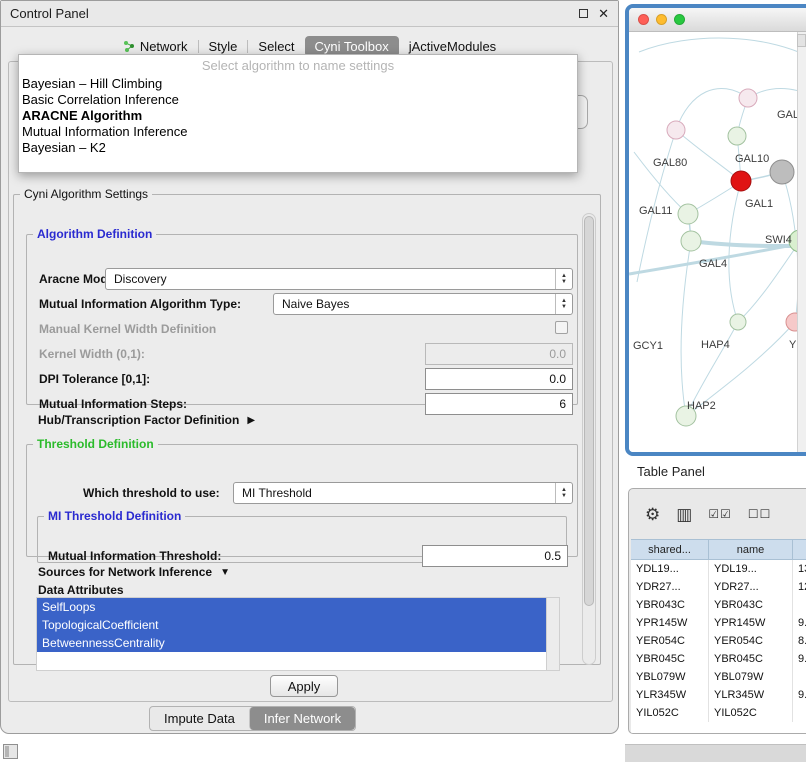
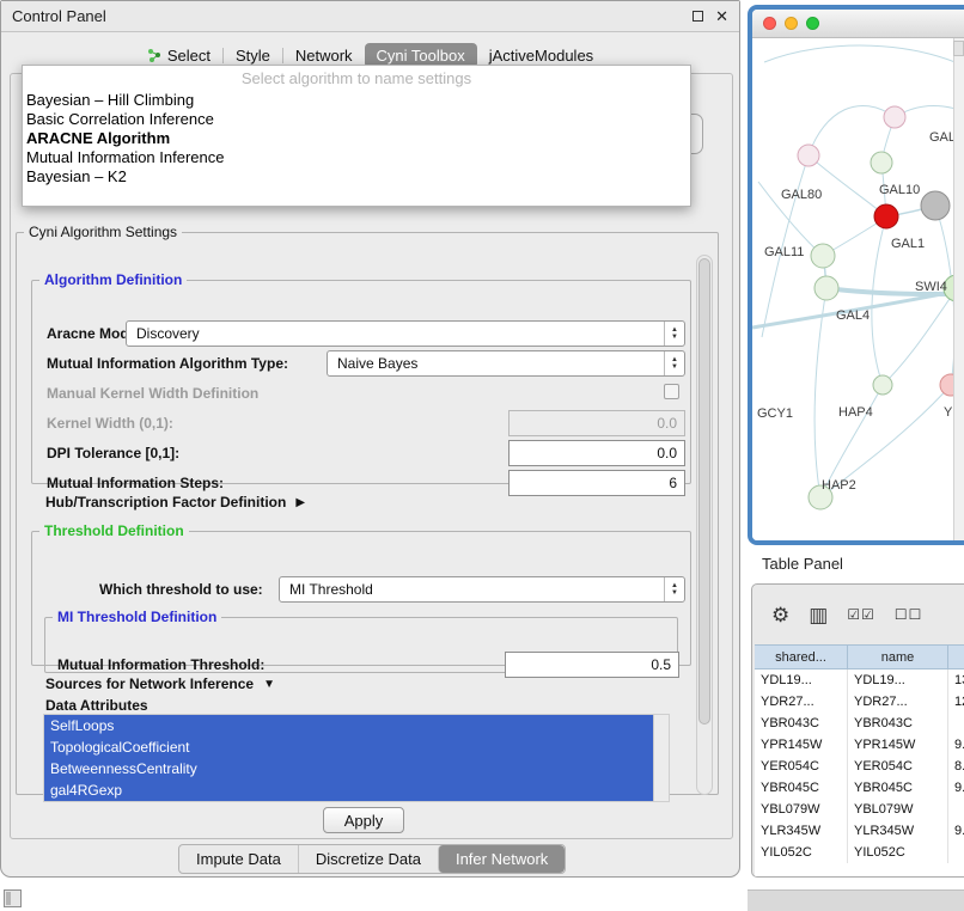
  Control Panel
  ✕
- Network
+ Select
  Style
- Select
+ Network
  Cyni Toolbox
  jActiveModules
  Cyni Algorithm Settings
  Algorithm Definition
  Aracne Mo
  Discovery
  Mutual Information Algorithm Type:
  Naive Bayes
  Manual Kernel Width Definition
  Kernel Width (0,1):
  0.0
  DPI Tolerance [0,1]:
  0.0
  Mutual Information Steps:
  6
  Hub/Transcription Factor Definition
  ▶
  Threshold Definition
  Which threshold to use:
  MI Threshold
  MI Threshold Definition
  Mutual Information Threshold:
  0.5
  Sources for Network Inference
  ▼
  Data Attributes
  SelfLoops
  TopologicalCoefficient
  BetweennessCentrality
+ gal4RGexp
  Apply
  Impute Data
+ Discretize Data
  Infer Network
  Select algorithm to name settings
  Bayesian – Hill Climbing
  Basic Correlation Inference
  ARACNE Algorithm
  Mutual Information Inference
  Bayesian – K2
  GAL
  GAL80
  GAL10
  GAL11
  GAL1
  SWI4
  GAL4
  GCY1
  HAP4
  Y
  HAP2
  Table Panel
  ⚙
  ▥
  ☑☑
  ☐☐
  shared...
  name
  YDL19...
  YDL19...
  YDR27...
  YDR27...
  YBR043C
  YBR043C
  YPR145W
  YPR145W
  YER054C
  YER054C
  YBR045C
  YBR045C
  YBL079W
  YBL079W
  YLR345W
  YLR345W
  YIL052C
  YIL052C
